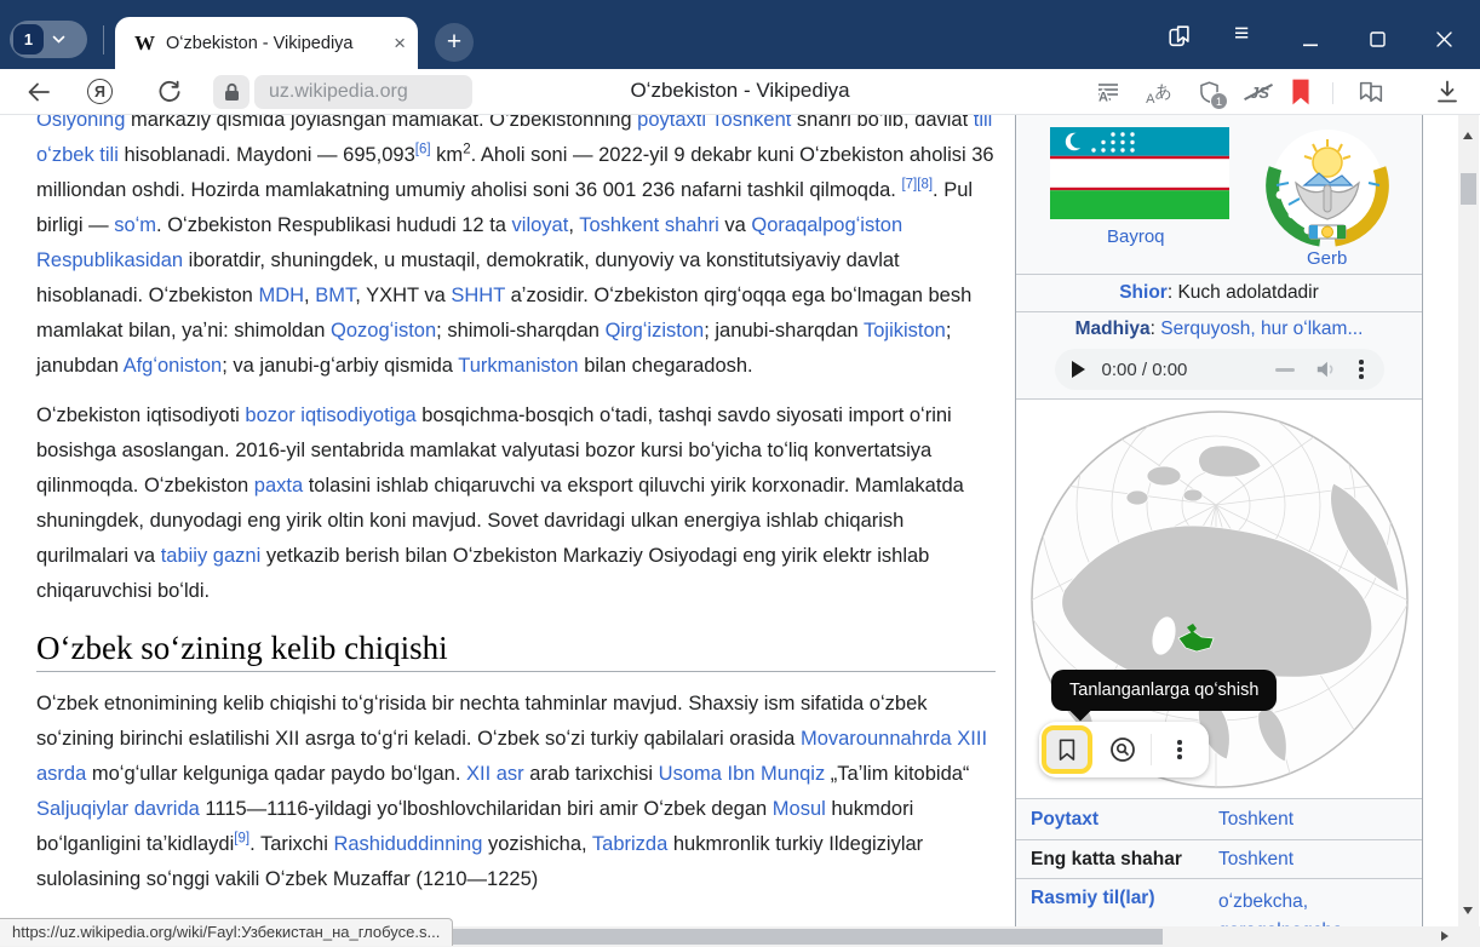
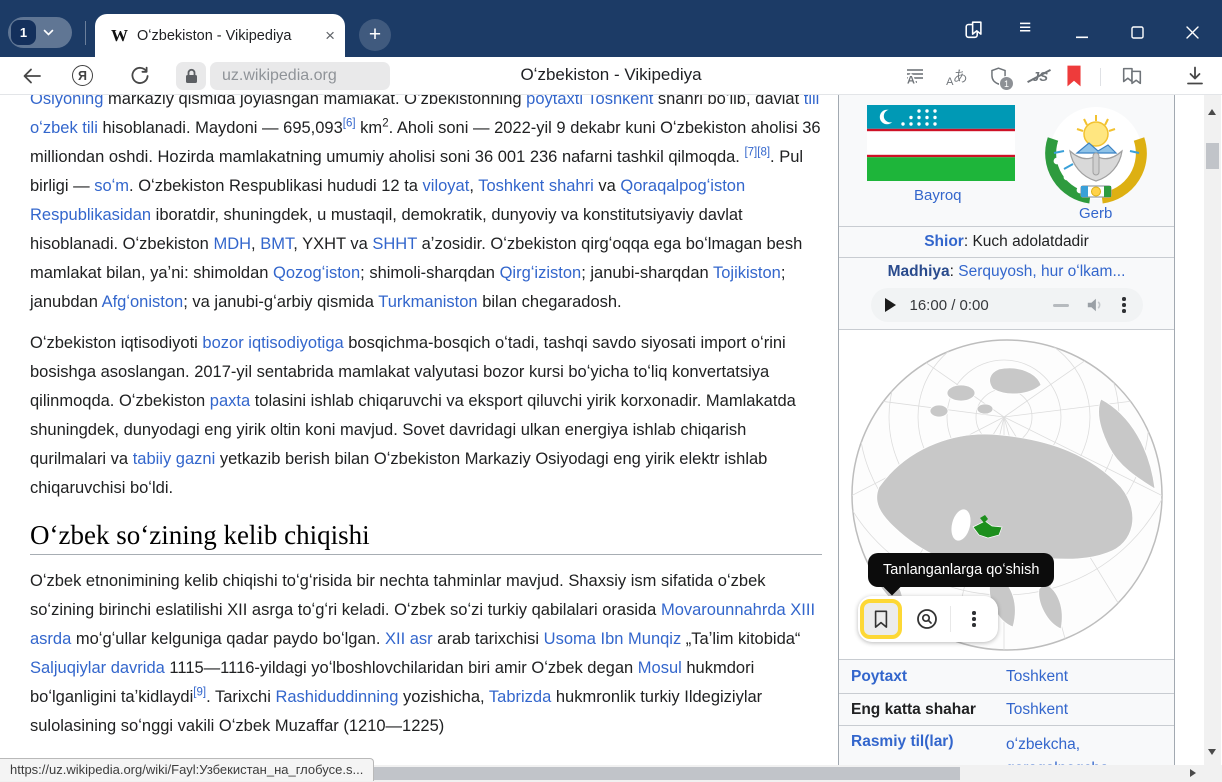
  1
  W
  Oʻzbekiston - Vikipediya
  ×
  +
  ≡
  Я
  uz.wikipedia.org
  Oʻzbekiston - Vikipediya
  A
  A
  あ
  1
  JS
  Osiyoning markaziy qismida joylashgan mamlakat. Oʻzbekistonning poytaxti Toshkent shahri boʻlib, davlat tili oʻzbek tili hisoblanadi. Maydoni — 695,093[6] km2. Aholi soni — 2022-yil 9 dekabr kuni Oʻzbekiston aholisi 36 milliondan oshdi. Hozirda mamlakatning umumiy aholisi soni 36 001 236 nafarni tashkil qilmoqda. [7][8]. Pul birligi — soʻm. Oʻzbekiston Respublikasi hududi 12 ta viloyat, Toshkent shahri va Qoraqalpogʻiston Respublikasidan iboratdir, shuningdek, u mustaqil, demokratik, dunyoviy va konstitutsiyaviy davlat hisoblanadi. Oʻzbekiston MDH, BMT, YXHT va SHHT aʼzosidir. Oʻzbekiston qirgʻoqqa ega boʻlmagan besh mamlakat bilan, yaʼni: shimoldan Qozogʻiston; shimoli-sharqdan Qirgʻiziston; janubi-sharqdan Tojikiston; janubdan Afgʻoniston; va janubi-gʻarbiy qismida Turkmaniston bilan chegaradosh.
- Oʻzbekiston iqtisodiyoti bozor iqtisodiyotiga bosqichma-bosqich oʻtadi, tashqi savdo siyosati import oʻrini bosishga asoslangan. 2016-yil sentabrida mamlakat valyutasi bozor kursi boʻyicha toʻliq konvertatsiya qilinmoqda. Oʻzbekiston paxta tolasini ishlab chiqaruvchi va eksport qiluvchi yirik korxonadir. Mamlakatda shuningdek, dunyodagi eng yirik oltin koni mavjud. Sovet davridagi ulkan energiya ishlab chiqarish qurilmalari va tabiiy gazni yetkazib berish bilan Oʻzbekiston Markaziy Osiyodagi eng yirik elektr ishlab chiqaruvchisi boʻldi.
+ Oʻzbekiston iqtisodiyoti bozor iqtisodiyotiga bosqichma-bosqich oʻtadi, tashqi savdo siyosati import oʻrini bosishga asoslangan. 2017-yil sentabrida mamlakat valyutasi bozor kursi boʻyicha toʻliq konvertatsiya qilinmoqda. Oʻzbekiston paxta tolasini ishlab chiqaruvchi va eksport qiluvchi yirik korxonadir. Mamlakatda shuningdek, dunyodagi eng yirik oltin koni mavjud. Sovet davridagi ulkan energiya ishlab chiqarish qurilmalari va tabiiy gazni yetkazib berish bilan Oʻzbekiston Markaziy Osiyodagi eng yirik elektr ishlab chiqaruvchisi boʻldi.
  Oʻzbek soʻzining kelib chiqishi
  Oʻzbek etnonimining kelib chiqishi toʻgʻrisida bir nechta tahminlar mavjud. Shaxsiy ism sifatida oʻzbek soʻzining birinchi eslatilishi XII asrga toʻgʻri keladi. Oʻzbek soʻzi turkiy qabilalari orasida Movarounnahrda XIII asrda moʻgʻullar kelguniga qadar paydo boʻlgan. XII asr arab tarixchisi Usoma Ibn Munqiz „Taʼlim kitobida“ Saljuqiylar davrida 1115—1116-yildagi yoʻlboshlovchilaridan biri amir Oʻzbek degan Mosul hukmdori boʻlganligini taʼkidlaydi[9]. Tarixchi Rashiduddinning yozishicha, Tabrizda hukmronlik turkiy Ildegiziylar sulolasining soʻnggi vakili Oʻzbek Muzaffar (1210—1225)
  Bayroq
  Gerb
  Shior: Kuch adolatdadir
  Madhiya: Serquyosh, hur oʻlkam...
- 0:00 / 0:00
+ 16:00 / 0:00
  Poytaxt
  Toshkent
  Eng katta shahar
  Toshkent
  Rasmiy til(lar)
  Tanlanganlarga qoʻshish
  https://uz.wikipedia.org/wiki/Fayl:Узбекистан_на_глобусе.s...
